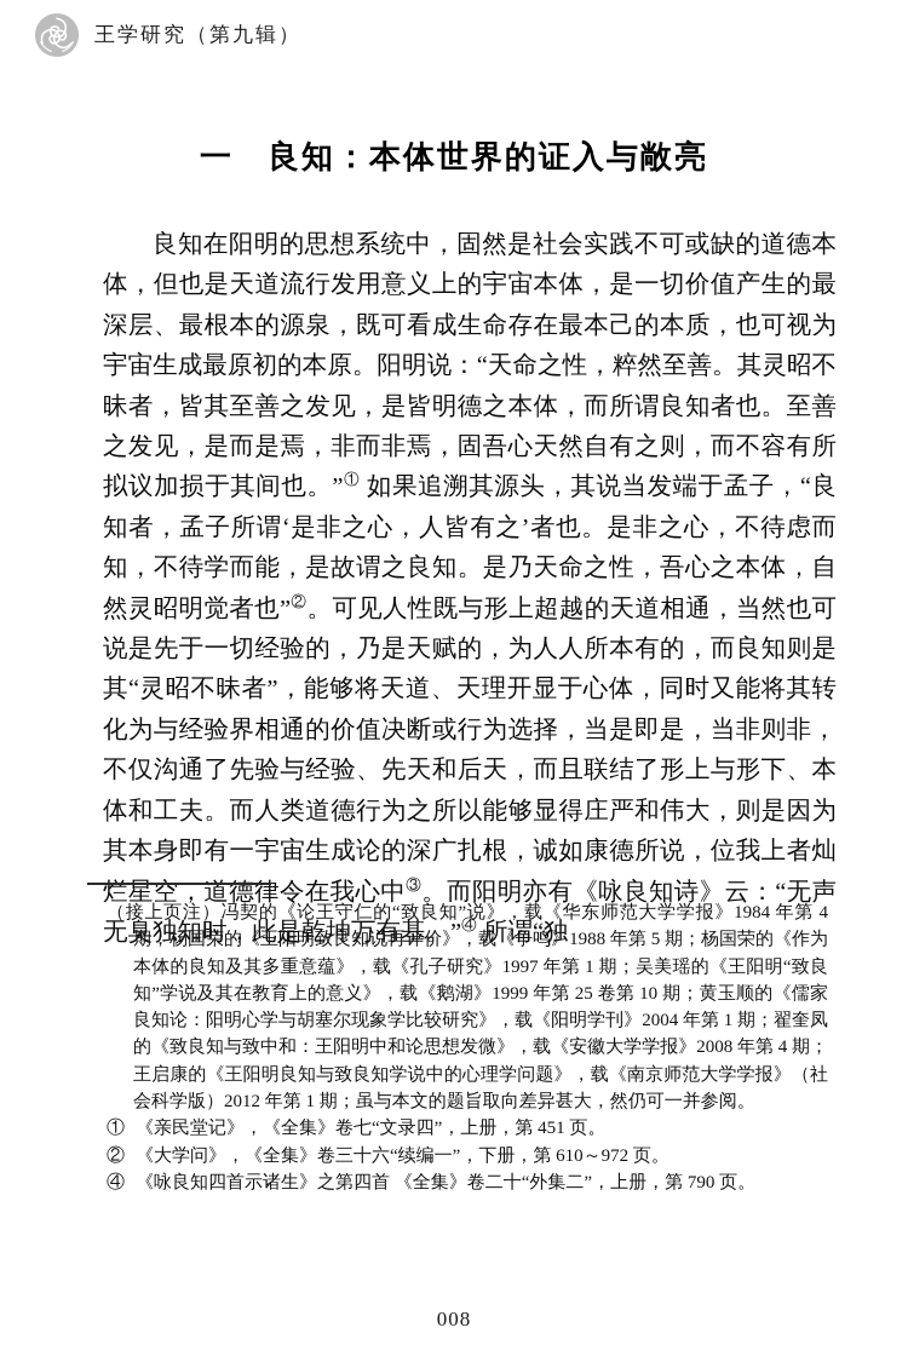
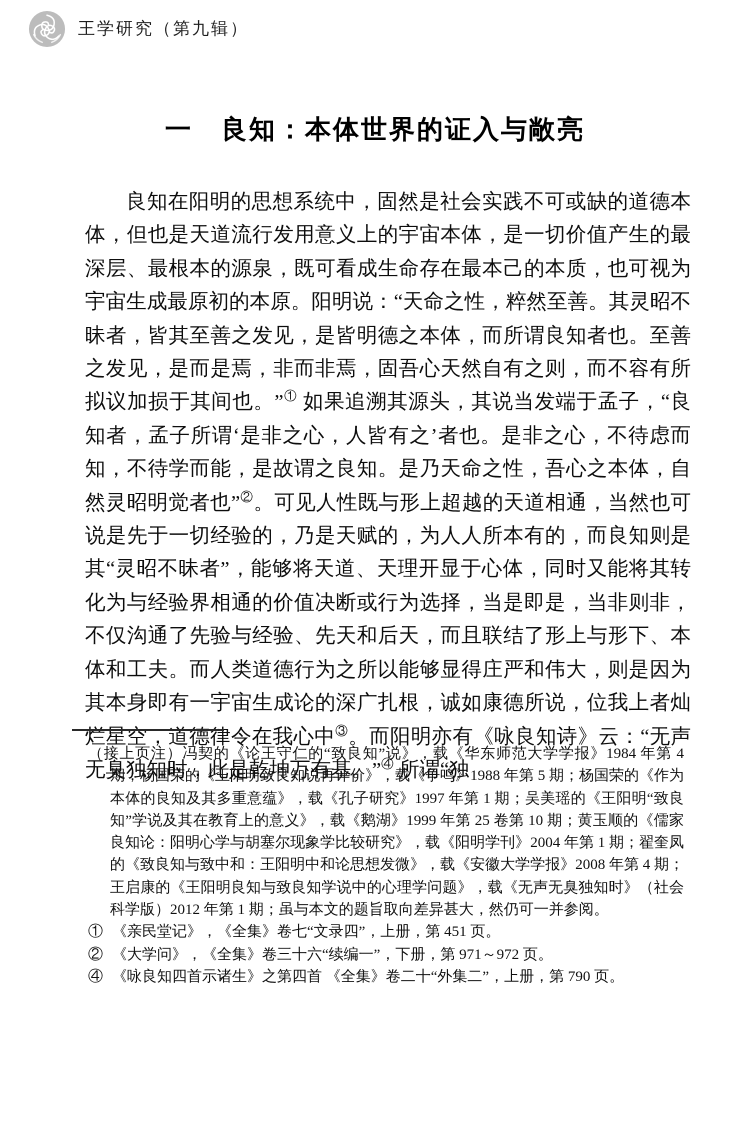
  王学研究（第九辑）
  一 良知：本体世界的证入与敞亮
  良知在阳明的思想系统中，固然是社会实践不可或缺的道德本体，但也是天道流行发用意义上的宇宙本体，是一切价值产生的最深层、最根本的源泉，既可看成生命存在最本己的本质，也可视为宇宙生成最原初的本原。阳明说：“天命之性，粹然至善。其灵昭不昧者，皆其至善之发见，是皆明德之本体，而所谓良知者也。至善之发见，是而是焉，非而非焉，固吾心天然自有之则，而不容有所拟议加损于其间也。”① 如果追溯其源头，其说当发端于孟子，“良知者，孟子所谓‘是非之心，人皆有之’者也。是非之心，不待虑而知，不待学而能，是故谓之良知。是乃天命之性，吾心之本体，自然灵昭明觉者也”②。可见人性既与形上超越的天道相通，当然也可说是先于一切经验的，乃是天赋的，为人人所本有的，而良知则是其“灵昭不昧者”，能够将天道、天理开显于心体，同时又能将其转化为与经验界相通的价值决断或行为选择，当是即是，当非则非，不仅沟通了先验与经验、先天和后天，而且联结了形上与形下、本体和工夫。而人类道德行为之所以能够显得庄严和伟大，则是因为其本身即有一宇宙生成论的深广扎根，诚如康德所说，位我上者灿烂星空，道德律令在我心中③。而阳明亦有《咏良知诗》云：“无声无臭独知时，此是乾坤万有基。”④ 所谓“独
- （接上页注）冯契的《论王守仁的“致良知”说》，载《华东师范大学学报》1984 年第 4 期；杨国荣的《王阳明致良知说再评价》，载《争鸣》1988 年第 5 期；杨国荣的《作为本体的良知及其多重意蕴》，载《孔子研究》1997 年第 1 期；吴美瑶的《王阳明“致良知”学说及其在教育上的意义》，载《鹅湖》1999 年第 25 卷第 10 期；黄玉顺的《儒家良知论：阳明心学与胡塞尔现象学比较研究》，载《阳明学刊》2004 年第 1 期；翟奎凤的《致良知与致中和：王阳明中和论思想发微》，载《安徽大学学报》2008 年第 4 期；王启康的《王阳明良知与致良知学说中的心理学问题》，载《南京师范大学学报》（社会科学版）2012 年第 1 期；虽与本文的题旨取向差异甚大，然仍可一并参阅。
+ （接上页注）冯契的《论王守仁的“致良知”说》，载《华东师范大学学报》1984 年第 4 期；杨国荣的《王阳明致良知说再评价》，载《争鸣》1988 年第 5 期；杨国荣的《作为本体的良知及其多重意蕴》，载《孔子研究》1997 年第 1 期；吴美瑶的《王阳明“致良知”学说及其在教育上的意义》，载《鹅湖》1999 年第 25 卷第 10 期；黄玉顺的《儒家良知论：阳明心学与胡塞尔现象学比较研究》，载《阳明学刊》2004 年第 1 期；翟奎凤的《致良知与致中和：王阳明中和论思想发微》，载《安徽大学学报》2008 年第 4 期；王启康的《王阳明良知与致良知学说中的心理学问题》，载《无声无臭独知时》（社会科学版）2012 年第 1 期；虽与本文的题旨取向差异甚大，然仍可一并参阅。
  ① 《亲民堂记》，《全集》卷七“文录四”，上册，第 451 页。
- ② 《大学问》，《全集》卷三十六“续编一”，下册，第 610～972 页。
+ ② 《大学问》，《全集》卷三十六“续编一”，下册，第 971～972 页。
  ④ 《咏良知四首示诸生》之第四首 《全集》卷二十“外集二”，上册，第 790 页。
- 008
